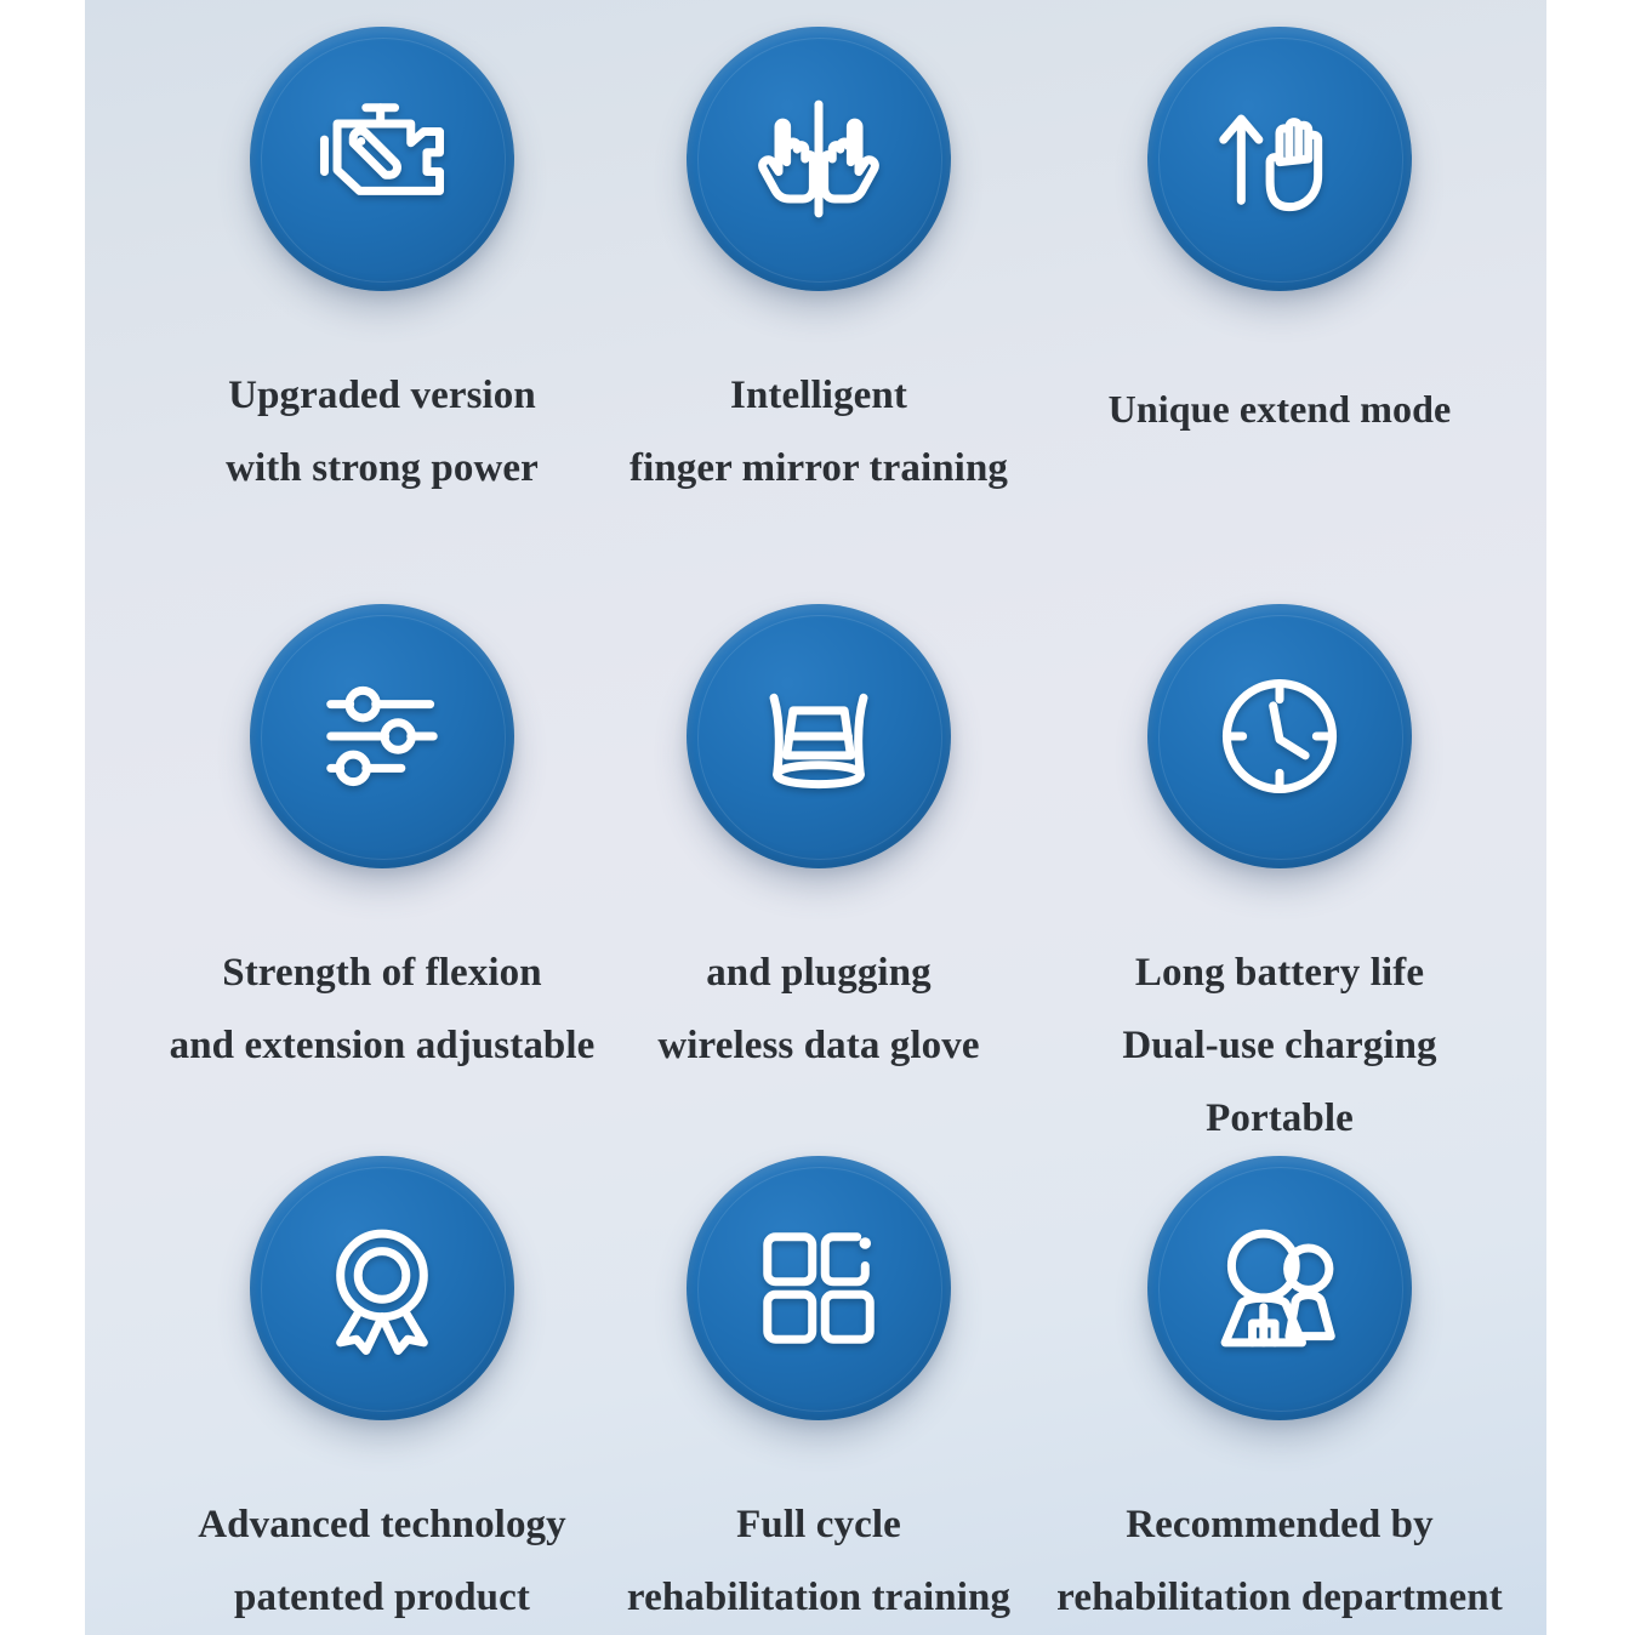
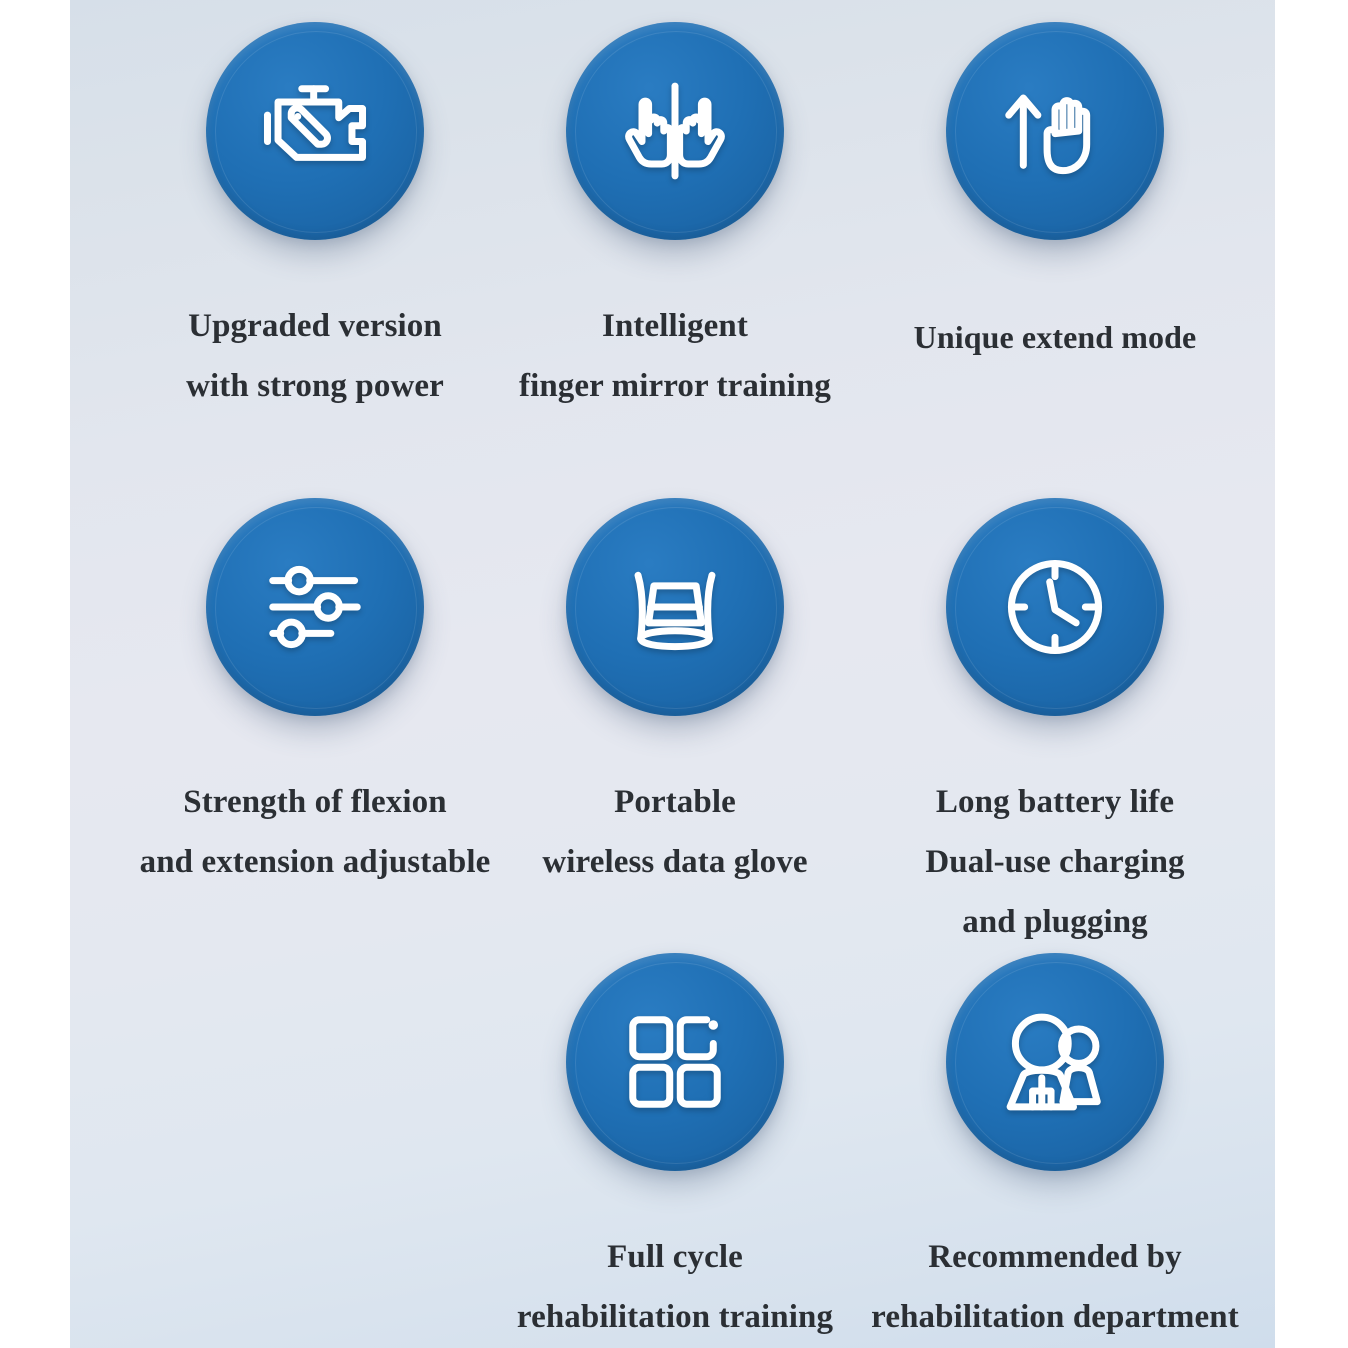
  Upgraded version
  with strong power
  Intelligent
  finger mirror training
  Unique extend mode
  Strength of flexion
  and extension adjustable
- and plugging
+ Portable
  wireless data glove
  Long battery life
  Dual-use charging
- Portable
+ and plugging
- Advanced technology
- patented product
  Full cycle
  rehabilitation training
  Recommended by
  rehabilitation department
